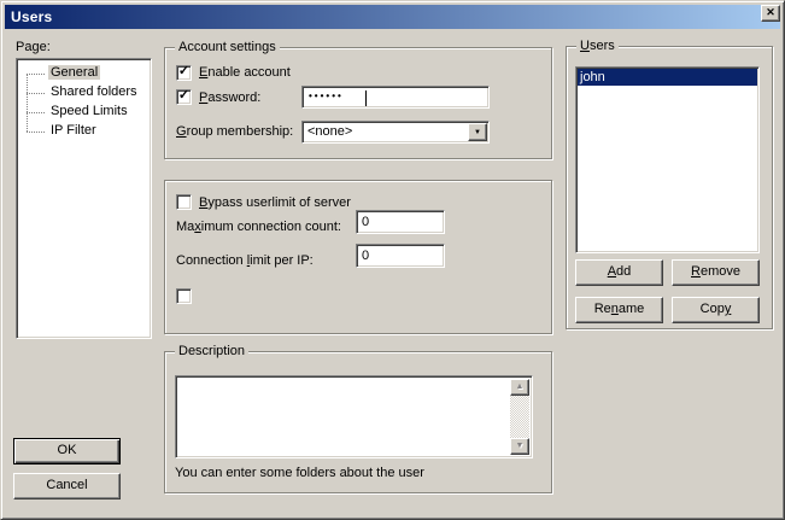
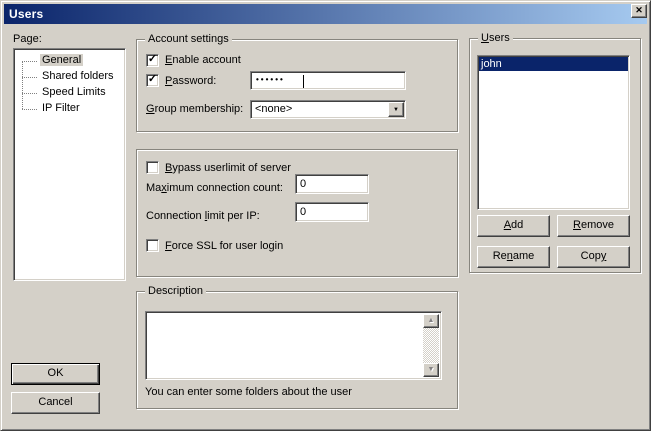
  Users
  ✕
  Page:
  General
  Shared folders
  Speed Limits
  IP Filter
  OK
  Cancel
  Account settings
  ✓
  Enable account
  ✓
  Password:
  ••••••
  Group membership:
  <none>
  Bypass userlimit of server
  Maximum connection count:
  0
  Connection limit per IP:
  0
+ Force SSL for user login
  Description
  You can enter some folders about the user
  Users
  john
  Add
  Remove
  Rename
  Copy
